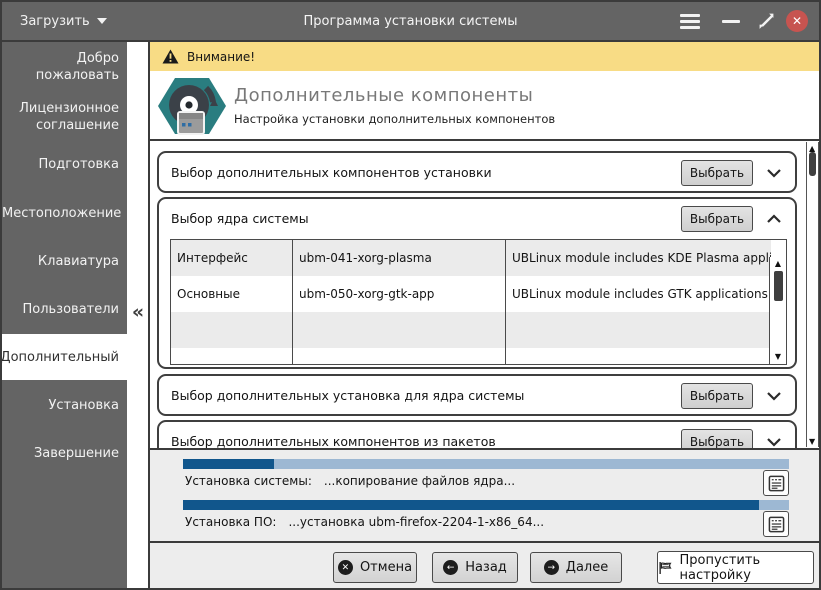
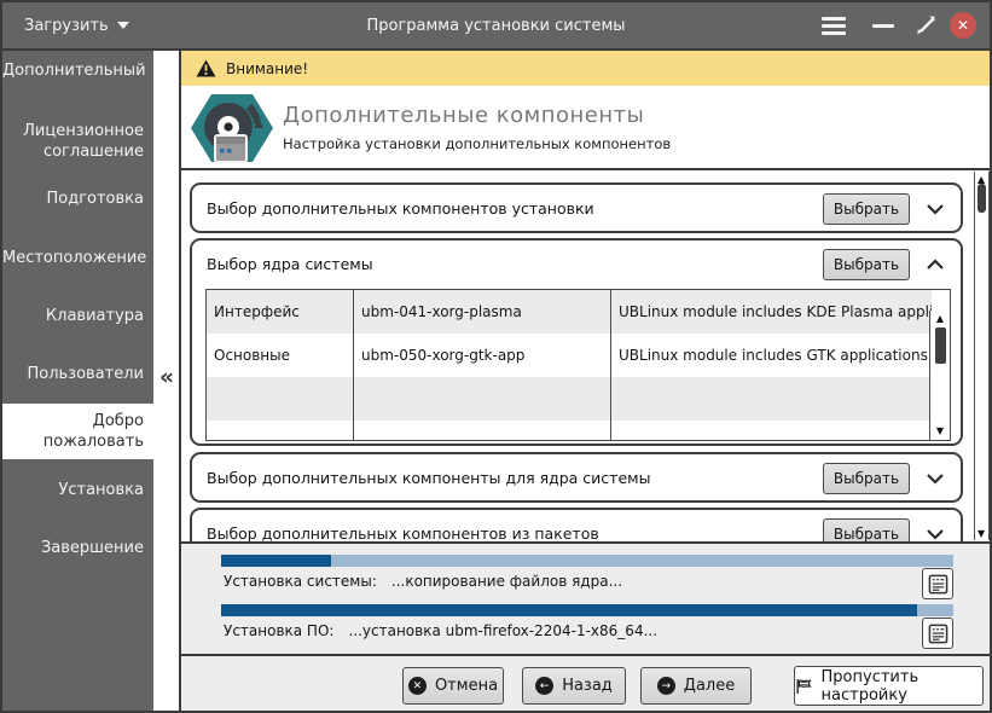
  Загрузить
  Программа установки системы
  ✕
- Добро пожаловать
+ Дополнительный
  Лицензионное соглашение
  Подготовка
  Местоположение
  Клавиатура
  Пользователи
- Дополнительный
+ Добро пожаловать
  Установка
  Завершение
  «
  Внимание!
  Дополнительные компоненты
  Настройка установки дополнительных компонентов
  Выбор дополнительных компонентов установки
  Выбрать
  Выбор ядра системы
  Выбрать
  Интерфейс
  ubm-041-xorg-plasma
  UBLinux module includes KDE Plasma appl
  Основные
  ubm-050-xorg-gtk-app
  UBLinux module includes GTK applications
  ▲
  ▼
- Выбор дополнительных установка для ядра системы
+ Выбор дополнительных компоненты для ядра системы
  Выбрать
  Выбор дополнительных компонентов из пакетов
  Выбрать
  ▲
  ▼
  Установка системы: ...копирование файлов ядра...
  Установка ПО: ...установка ubm-firefox-2204-1-x86_64...
  ✕
  Отмена
  ←
  Назад
  →
  Далее
  Пропустить настройку
